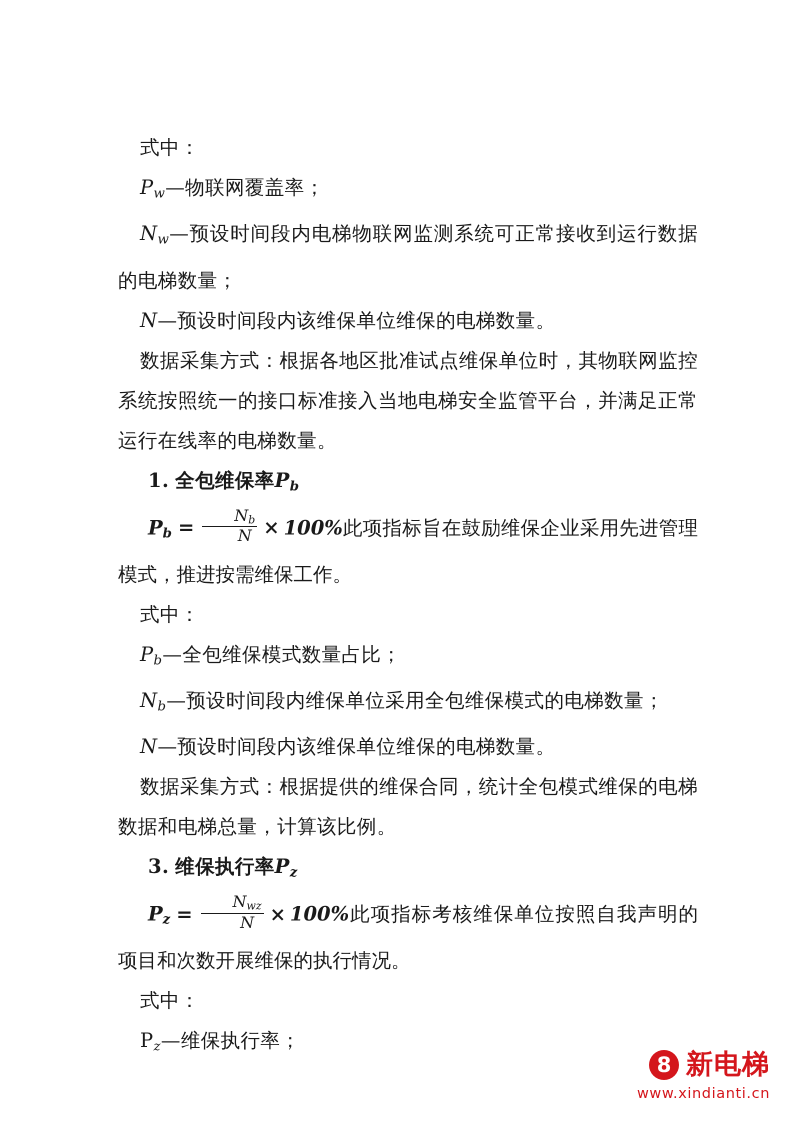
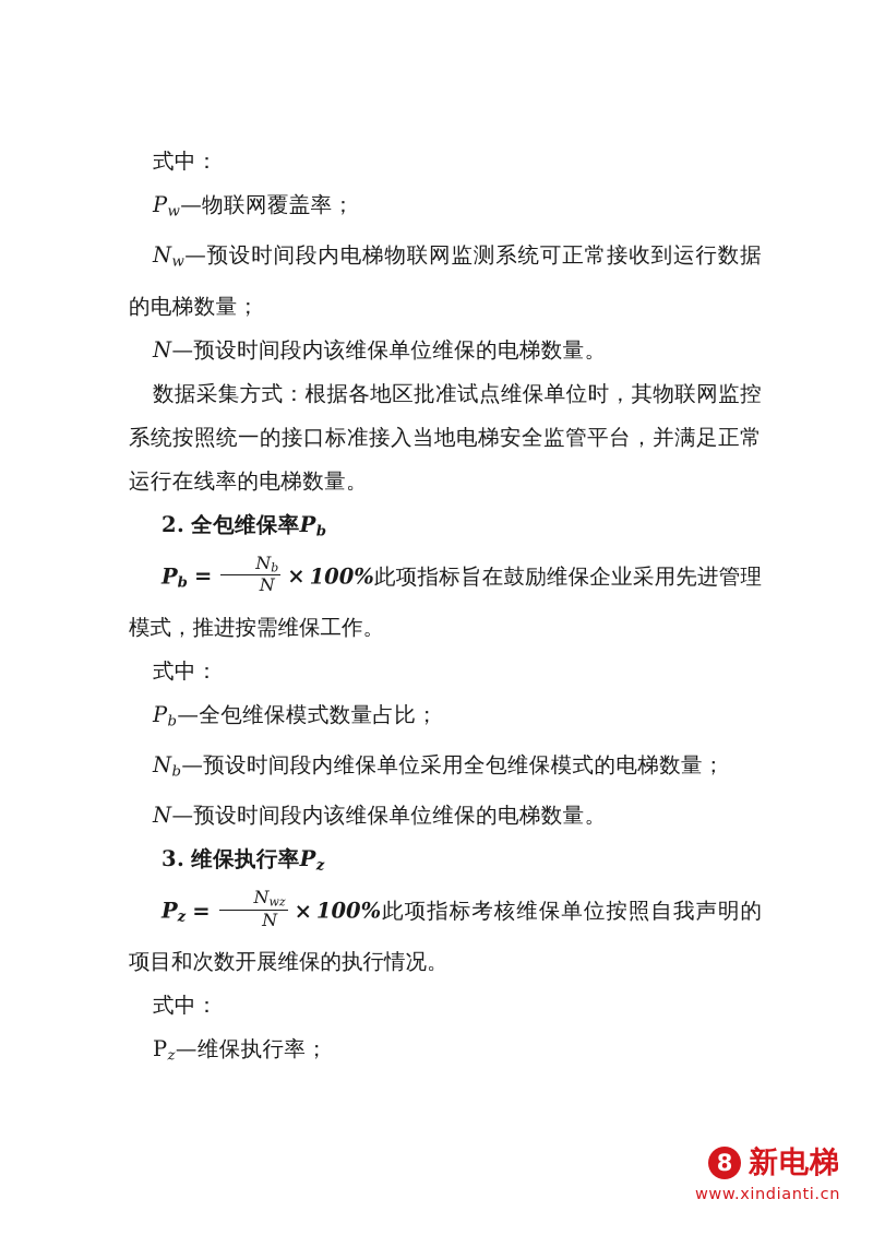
  式中：
  Pw—物联网覆盖率；
  Nw—预设时间段内电梯物联网监测系统可正常接收到运行数据的电梯数量；
  N—预设时间段内该维保单位维保的电梯数量。
  数据采集方式：根据各地区批准试点维保单位时，其物联网监控系统按照统一的接口标准接入当地电梯安全监管平台，并满足正常运行在线率的电梯数量。
- 1. 全包维保率Pb
+ 2. 全包维保率Pb
  Pb =
  Nb
  N
  × 100%此项指标旨在鼓励维保企业采用先进管理模式，推进按需维保工作。
  式中：
  Pb—全包维保模式数量占比；
  Nb—预设时间段内维保单位采用全包维保模式的电梯数量；
  N—预设时间段内该维保单位维保的电梯数量。
- 数据采集方式：根据提供的维保合同，统计全包模式维保的电梯数据和电梯总量，计算该比例。
  3. 维保执行率Pz
  Pz =
  Nwz
  N
  × 100%此项指标考核维保单位按照自我声明的项目和次数开展维保的执行情况。
  式中：
  Pz—维保执行率；
  8
  新电梯
  www.xindianti.cn
